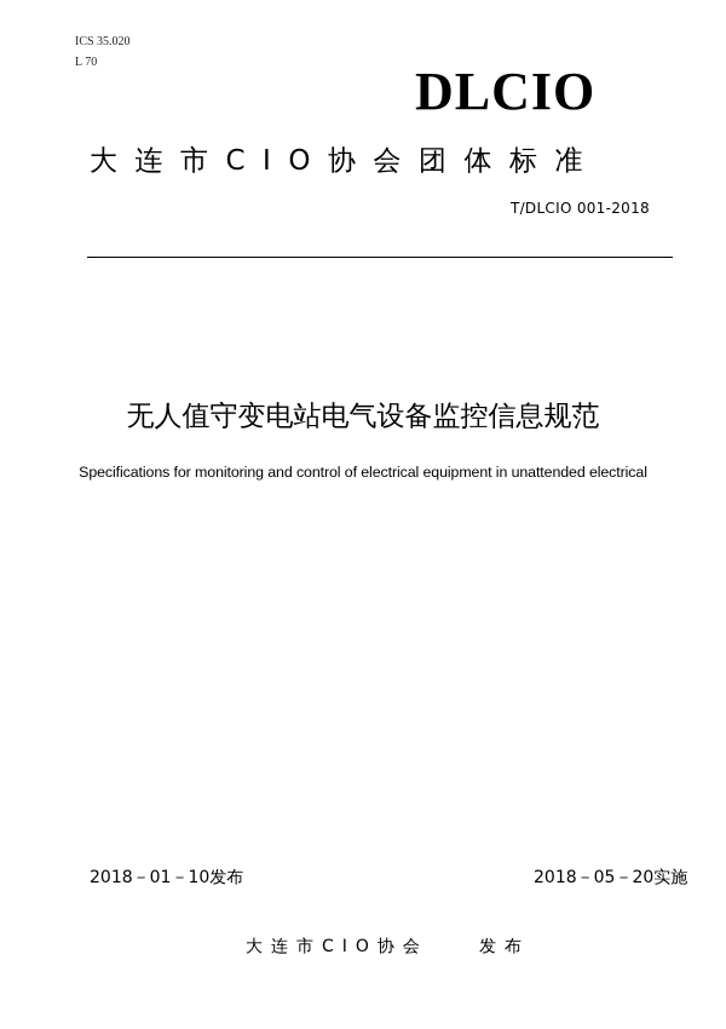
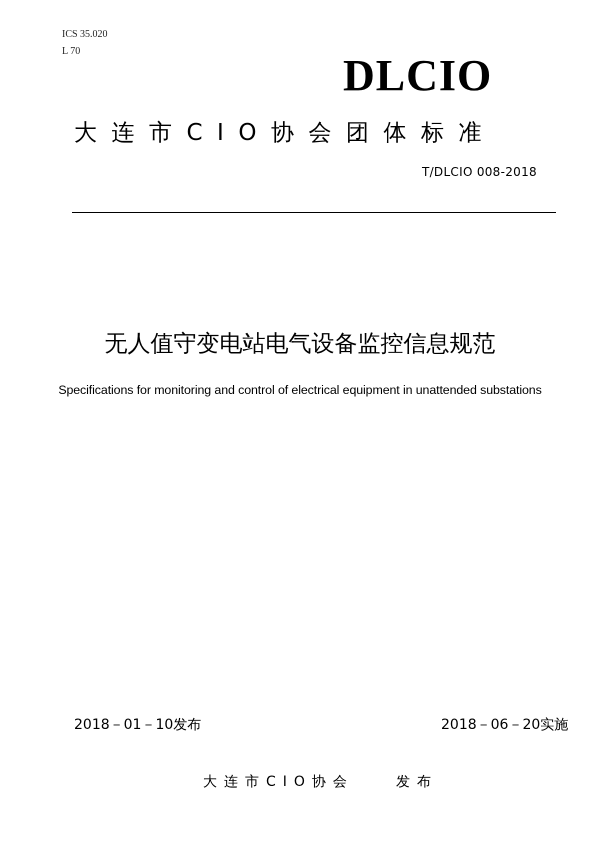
  ICS 35.020
  L 70
  DLCIO
  大连市CIO协会团体标准
- T/DLCIO 001-2018
+ T/DLCIO 008-2018
  无人值守变电站电气设备监控信息规范
- Specifications for monitoring and control of electrical equipment in unattended electrical
+ Specifications for monitoring and control of electrical equipment in unattended substations
  2018－01－10发布
- 2018－05－20实施
+ 2018－06－20实施
  大连市CIO协会 发布
